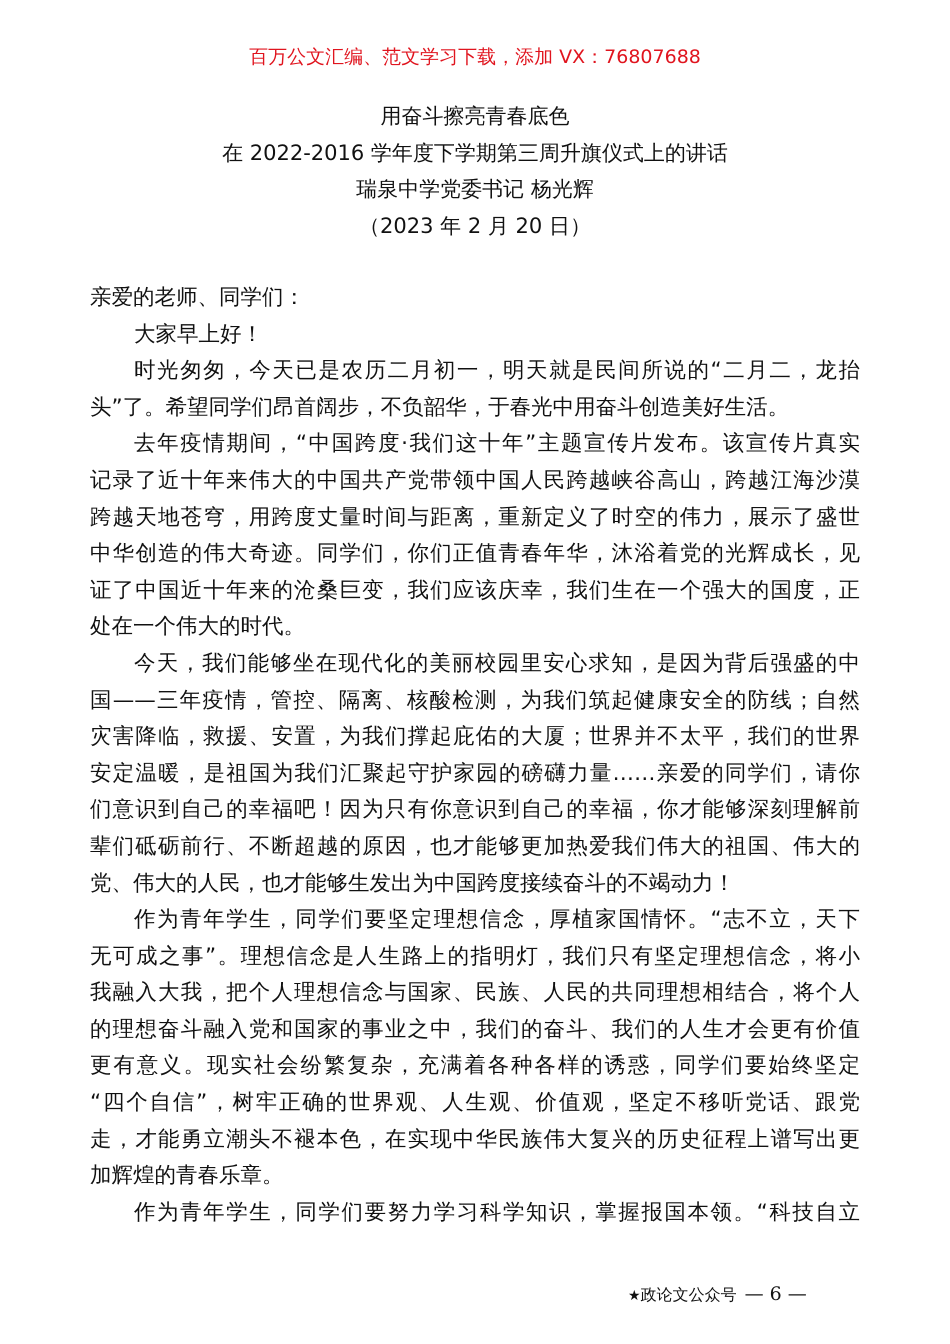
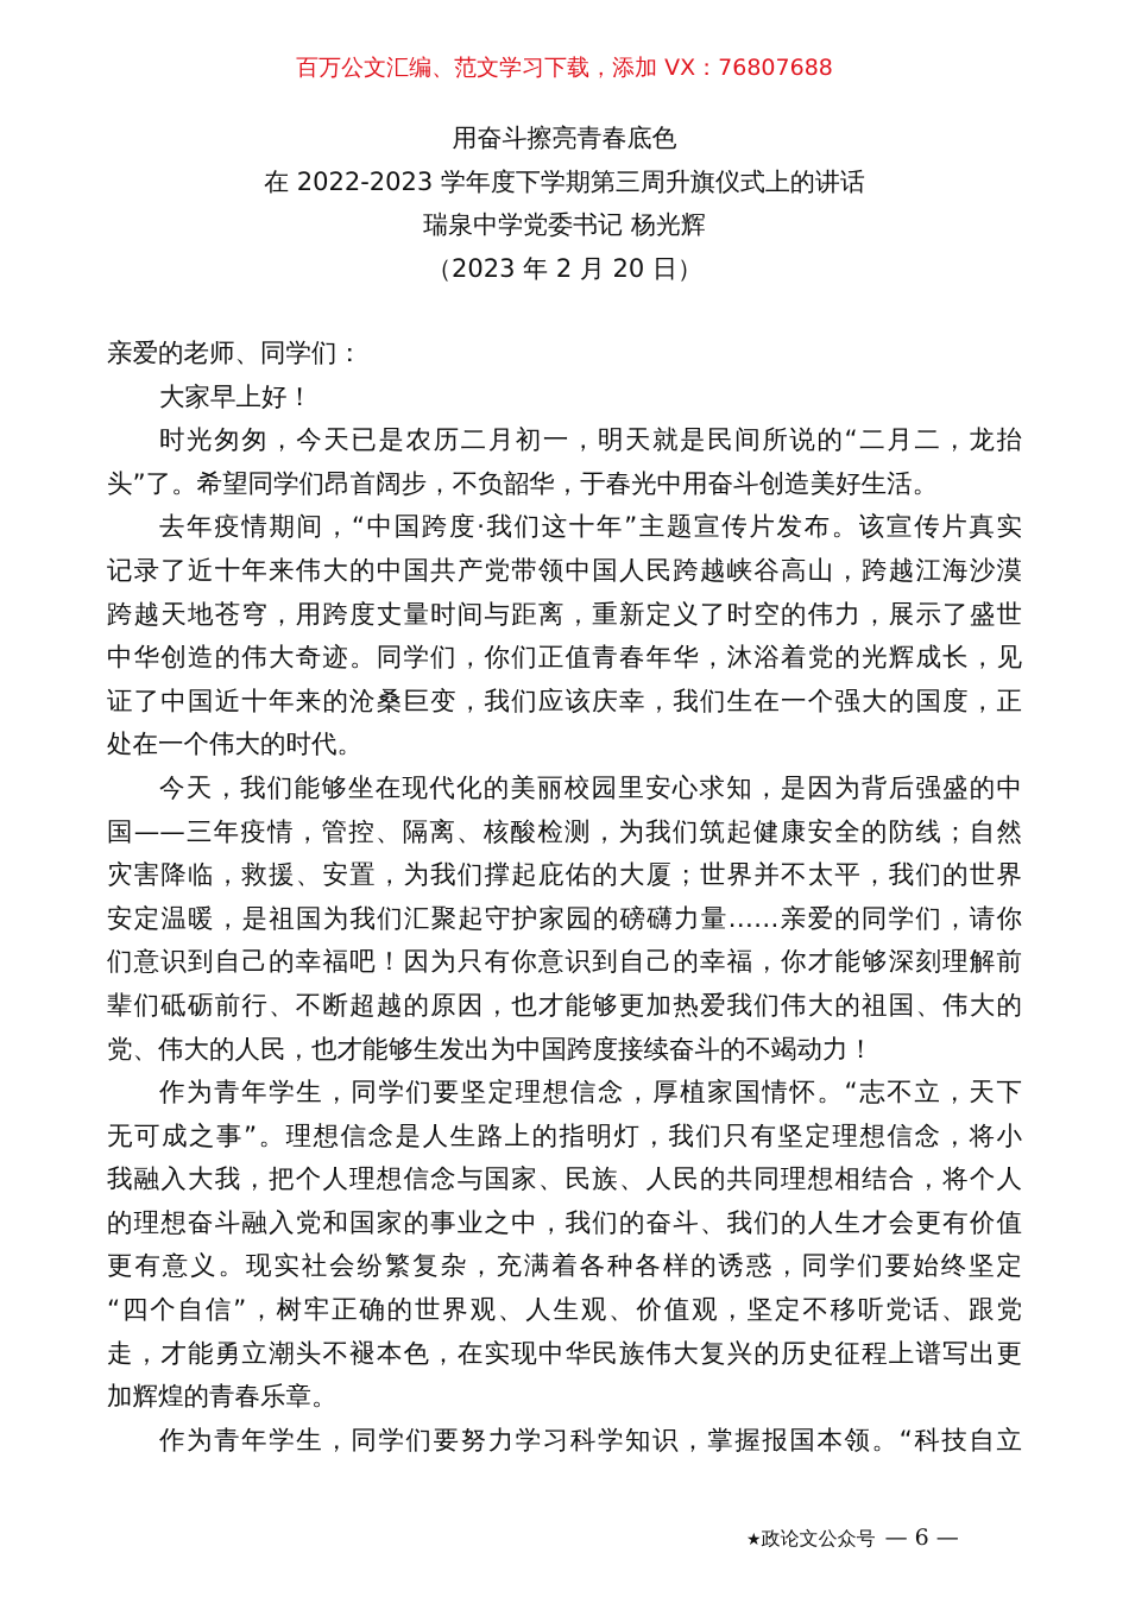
  百万公文汇编、范文学习下载，添加 VX：76807688
  用奋斗擦亮青春底色
- 在 2022-2016 学年度下学期第三周升旗仪式上的讲话
+ 在 2022-2023 学年度下学期第三周升旗仪式上的讲话
  瑞泉中学党委书记 杨光辉
  （2023 年 2 月 20 日）
  亲爱的老师、同学们：
  大家早上好！
  时光匆匆，今天已是农历二月初一，明天就是民间所说的“二月二，龙抬
  头”了。希望同学们昂首阔步，不负韶华，于春光中用奋斗创造美好生活。
  去年疫情期间，“中国跨度·我们这十年”主题宣传片发布。该宣传片真实
  记录了近十年来伟大的中国共产党带领中国人民跨越峡谷高山，跨越江海沙漠
  跨越天地苍穹，用跨度丈量时间与距离，重新定义了时空的伟力，展示了盛世
  中华创造的伟大奇迹。同学们，你们正值青春年华，沐浴着党的光辉成长，见
  证了中国近十年来的沧桑巨变，我们应该庆幸，我们生在一个强大的国度，正
  处在一个伟大的时代。
  今天，我们能够坐在现代化的美丽校园里安心求知，是因为背后强盛的中
  国——三年疫情，管控、隔离、核酸检测，为我们筑起健康安全的防线；自然
  灾害降临，救援、安置，为我们撑起庇佑的大厦；世界并不太平，我们的世界
  安定温暖，是祖国为我们汇聚起守护家园的磅礴力量……亲爱的同学们，请你
  们意识到自己的幸福吧！因为只有你意识到自己的幸福，你才能够深刻理解前
  辈们砥砺前行、不断超越的原因，也才能够更加热爱我们伟大的祖国、伟大的
  党、伟大的人民，也才能够生发出为中国跨度接续奋斗的不竭动力！
  作为青年学生，同学们要坚定理想信念，厚植家国情怀。“志不立，天下
  无可成之事”。理想信念是人生路上的指明灯，我们只有坚定理想信念，将小
  我融入大我，把个人理想信念与国家、民族、人民的共同理想相结合，将个人
  的理想奋斗融入党和国家的事业之中，我们的奋斗、我们的人生才会更有价值
  更有意义。现实社会纷繁复杂，充满着各种各样的诱惑，同学们要始终坚定
  “四个自信”，树牢正确的世界观、人生观、价值观，坚定不移听党话、跟党
  走，才能勇立潮头不褪本色，在实现中华民族伟大复兴的历史征程上谱写出更
  加辉煌的青春乐章。
  作为青年学生，同学们要努力学习科学知识，掌握报国本领。“科技自立
  ★政论文公众号 — 6 —
